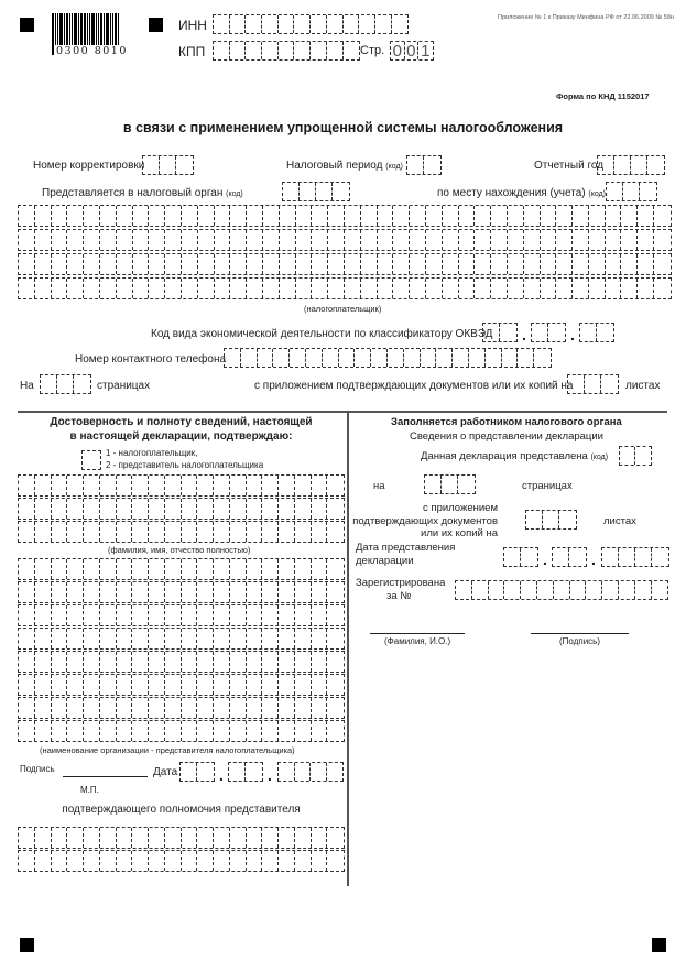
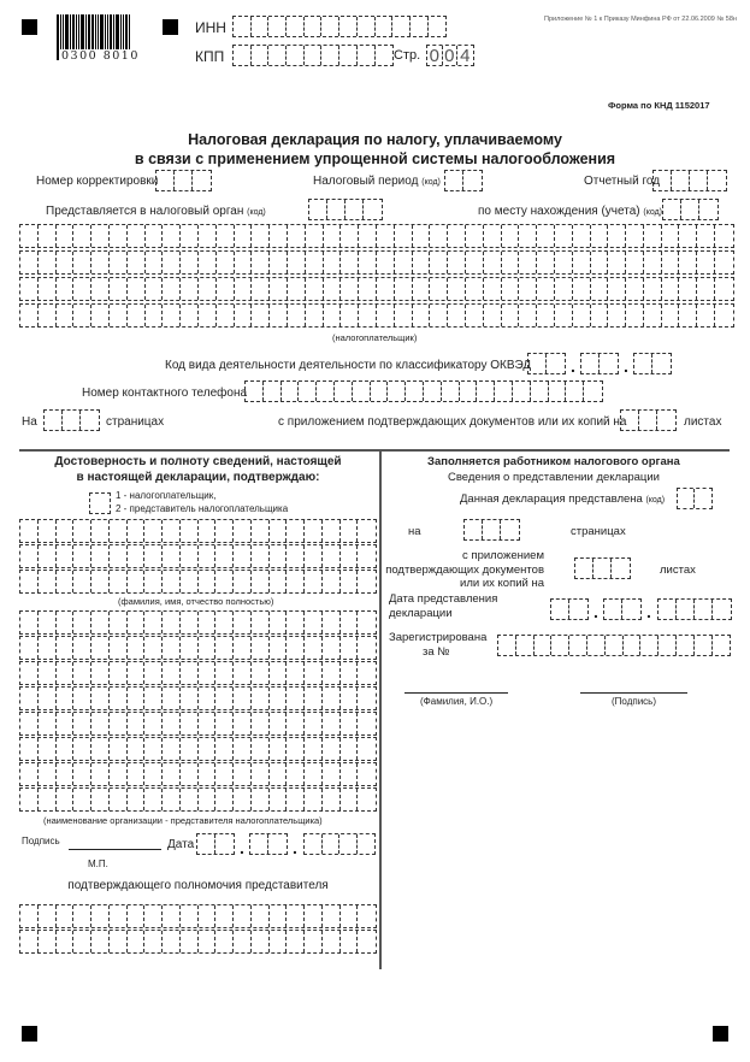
  0300 8010
  ИНН
  КПП
  Стр.
  0
  0
- 1
+ 4
  Форма по КНД 1152017
+ Налоговая декларация по налогу, уплачиваемому
  в связи с применением упрощенной системы налогообложения
  Номер корректировки
  Налоговый период
  Отчетный год
  Представляется в налоговый орган
  по месту нахождения (учета)
  (налогоплательщик)
- Код вида экономической деятельности по классификатору ОКВЭД
+ Код вида деятельности деятельности по классификатору ОКВЭД
  .
  .
  Номер контактного телефона
  На
  страницах
  с приложением подтверждающих документов или их копий на
  листах
  Достоверность и полноту сведений, настоящей
  в настоящей декларации, подтверждаю:
  1 - налогоплательщик,
  2 - представитель налогоплательщика
  (фамилия, имя, отчество полностью)
  (наименование организации - представителя налогоплательщика)
  Подпись
  Дата
  .
  .
  М.П.
  подтверждающего полномочия представителя
  Заполняется работником налогового органа
  Сведения о представлении декларации
  Данная декларация представлена
  на
  страницах
  с приложением
  подтверждающих документов
  или их копий на
  листах
  Дата представления
  декларации
  .
  .
  Зарегистрирована
  за №
  (Фамилия, И.О.)
  (Подпись)
